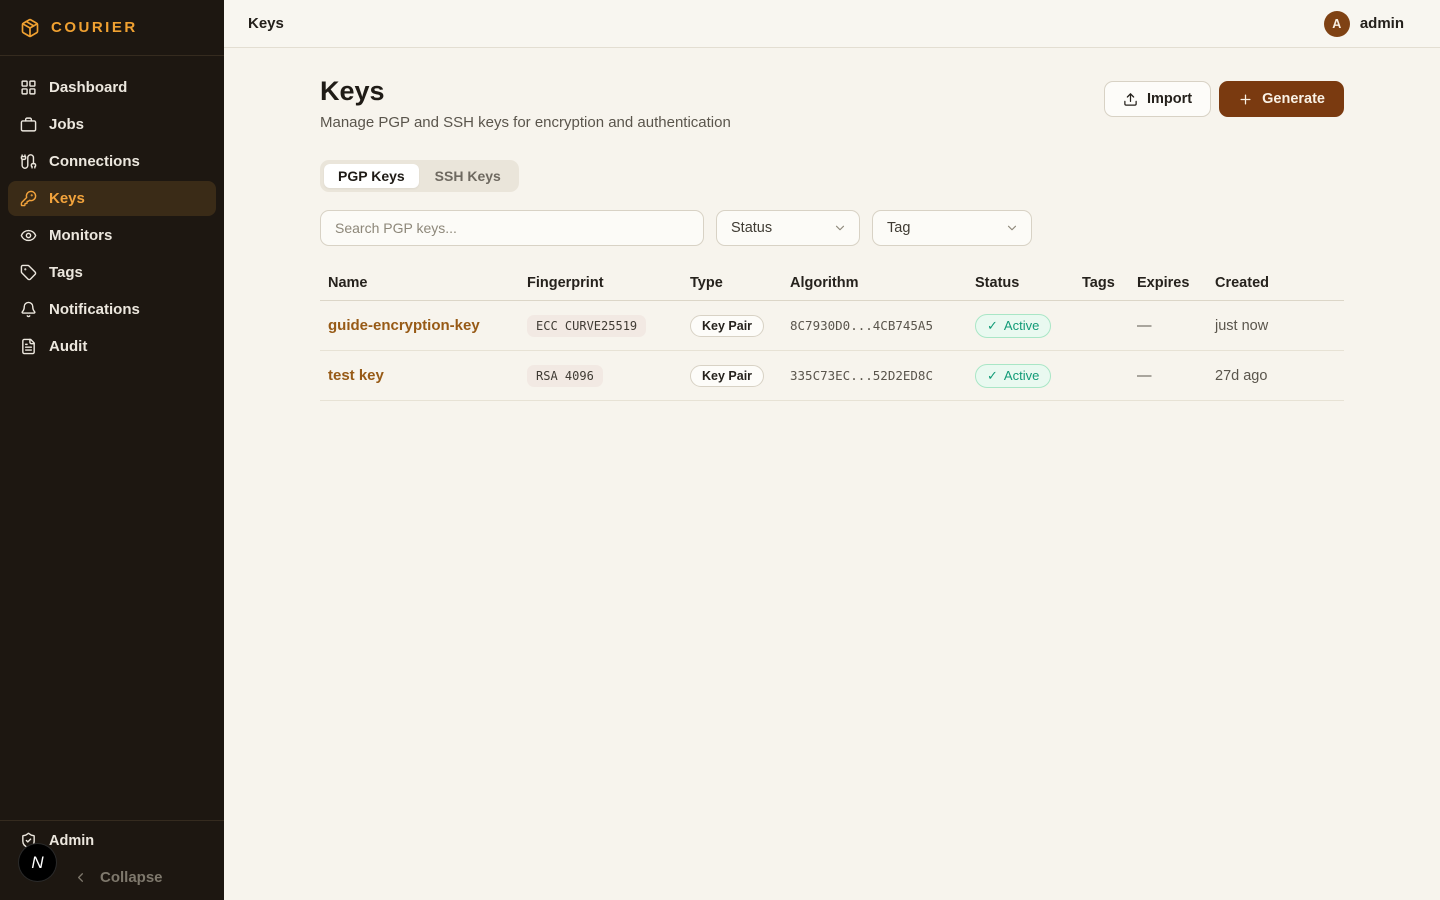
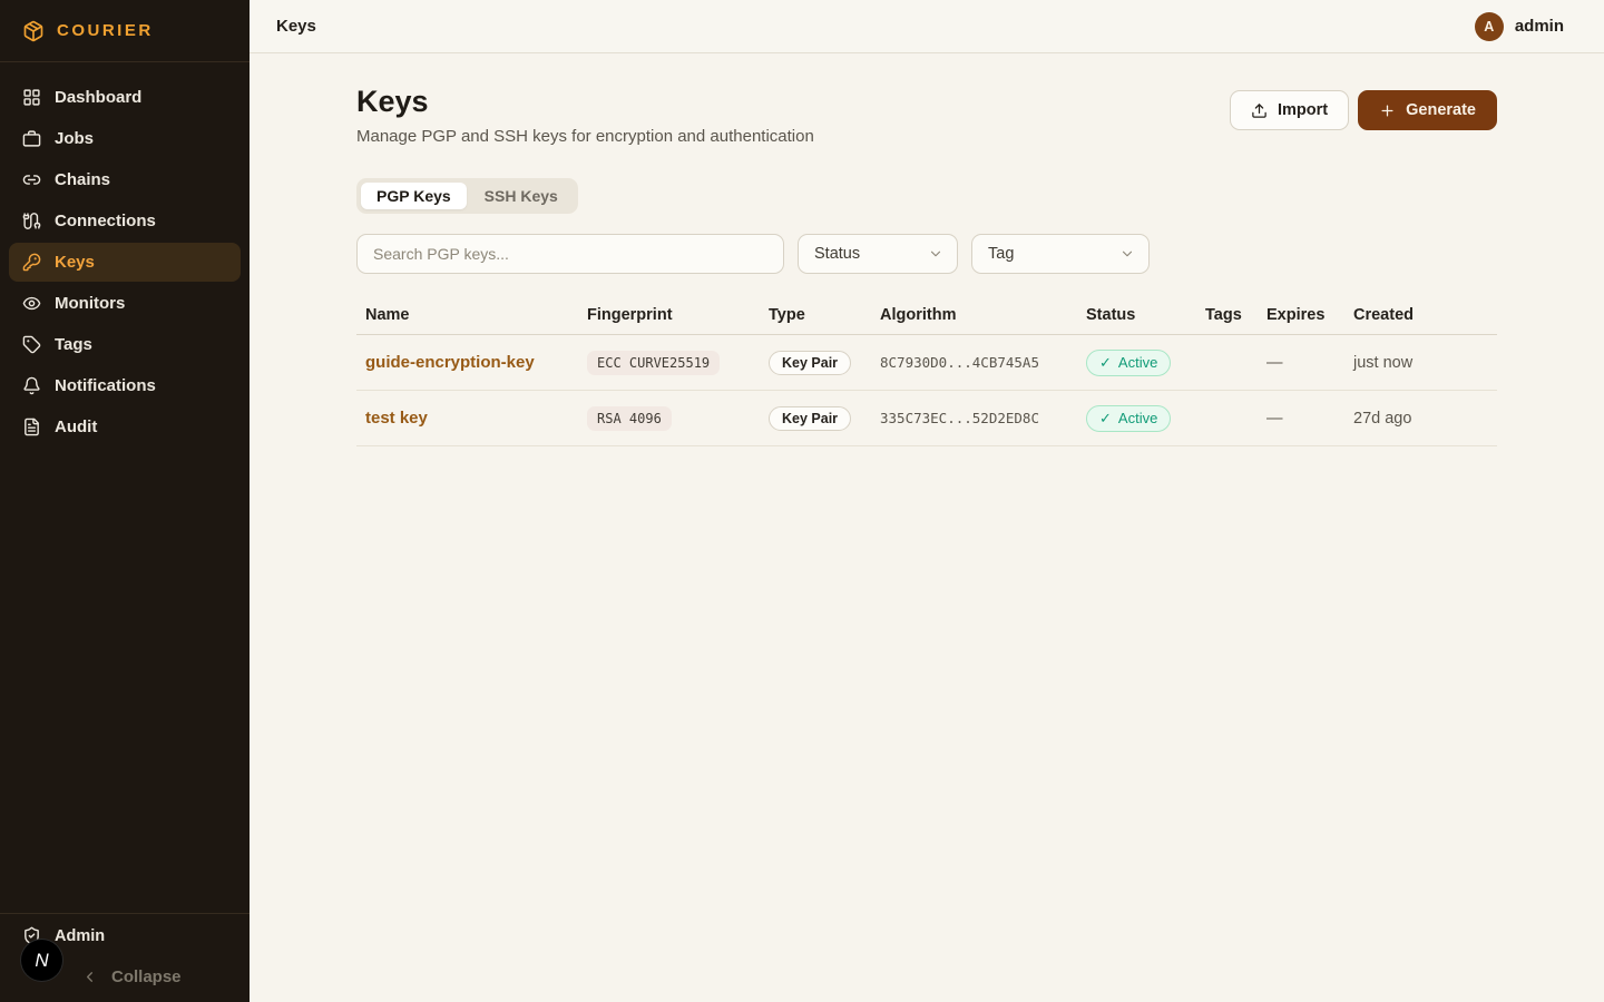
  COURIER
  Dashboard
  Jobs
+ Chains
  Connections
  Keys
  Monitors
  Tags
  Notifications
  Audit
  Admin
  Collapse
  N
  Keys
  A
  admin
  Keys
  Manage PGP and SSH keys for encryption and authentication
  Import
  Generate
  PGP Keys
  SSH Keys
  Search PGP keys...
  Status
  Tag
  Name
  Fingerprint
  Type
  Algorithm
  Status
  Tags
  Expires
  Created
  guide-encryption-key
  ECC CURVE25519
  Key Pair
  8C7930D0...4CB745A5
  ✓
  Active
  —
  just now
  test key
  RSA 4096
  Key Pair
  335C73EC...52D2ED8C
  ✓
  Active
  —
  27d ago
